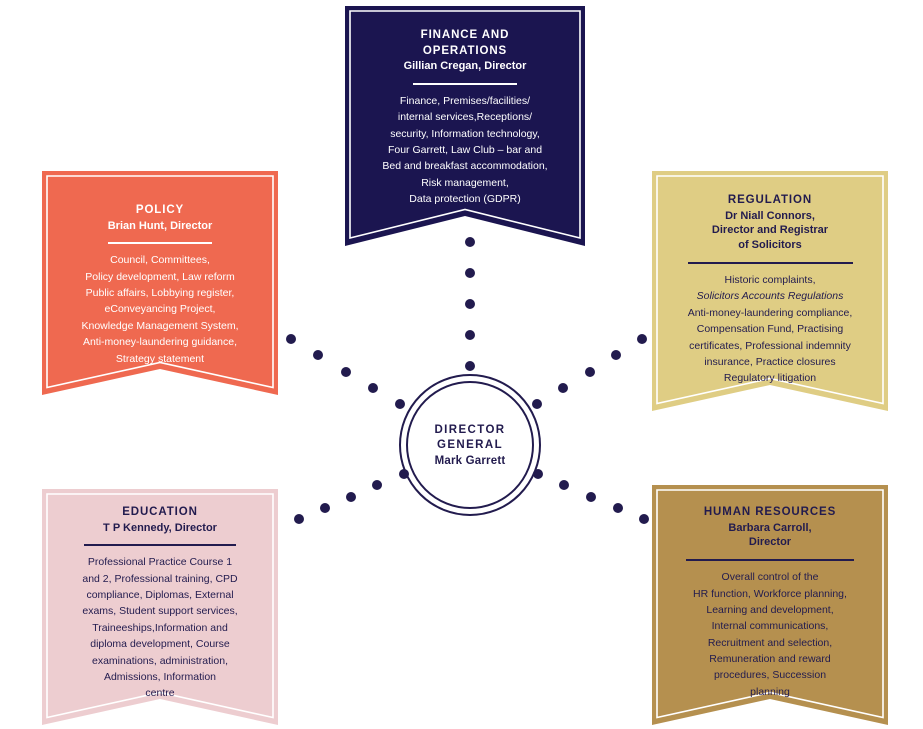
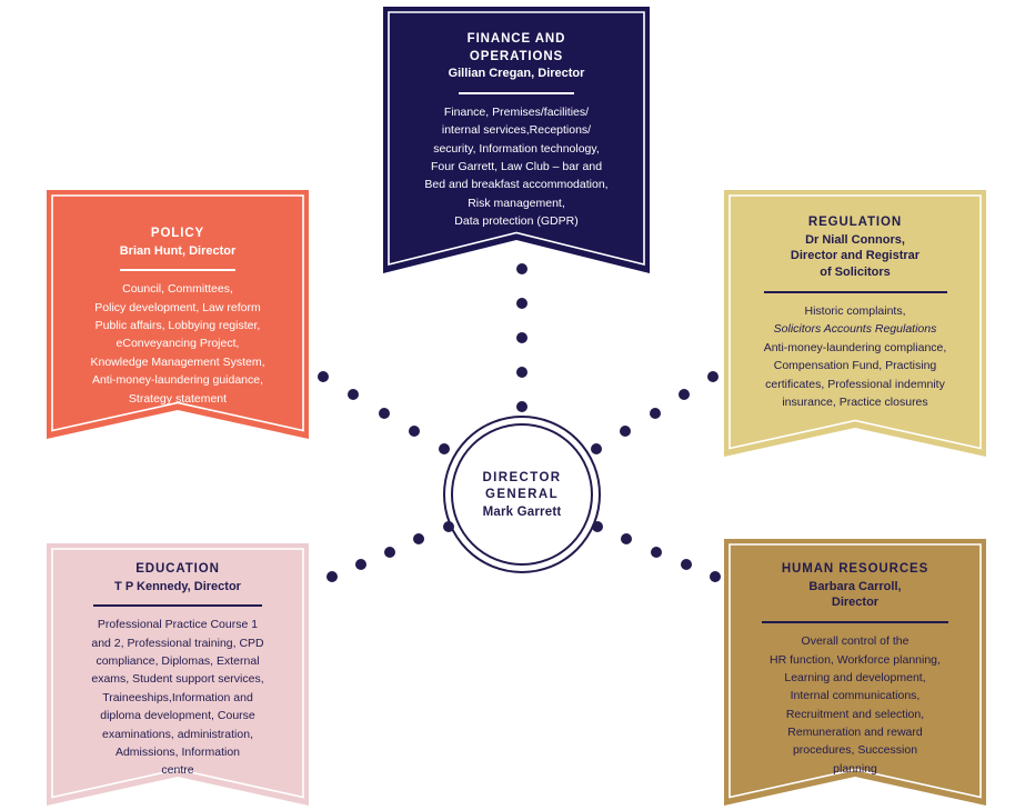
  FINANCE AND
  OPERATIONS
  Gillian Cregan, Director
  Finance, Premises/facilities/
  internal services,Receptions/
  security, Information technology,
  Four Garrett, Law Club – bar and
  Bed and breakfast accommodation,
  Risk management,
  Data protection (GDPR)
  POLICY
  Brian Hunt, Director
  Council, Committees,
  Policy development, Law reform
  Public affairs, Lobbying register,
  eConveyancing Project,
  Knowledge Management System,
  Anti-money-laundering guidance,
  Strategy statement
  REGULATION
  Dr Niall Connors,
  Director and Registrar
  of Solicitors
  Historic complaints,
  Solicitors Accounts Regulations
  Anti-money-laundering compliance,
  Compensation Fund, Practising
  certificates, Professional indemnity
  insurance, Practice closures
- Regulatory litigation
  EDUCATION
  T P Kennedy, Director
  Professional Practice Course 1
  and 2, Professional training, CPD
  compliance, Diplomas, External
  exams, Student support services,
  Traineeships,Information and
  diploma development, Course
  examinations, administration,
  Admissions, Information
  centre
  HUMAN RESOURCES
  Barbara Carroll,
  Director
  Overall control of the
  HR function, Workforce planning,
  Learning and development,
  Internal communications,
  Recruitment and selection,
  Remuneration and reward
  procedures, Succession
  planning
  DIRECTOR
  GENERAL
  Mark Garrett
